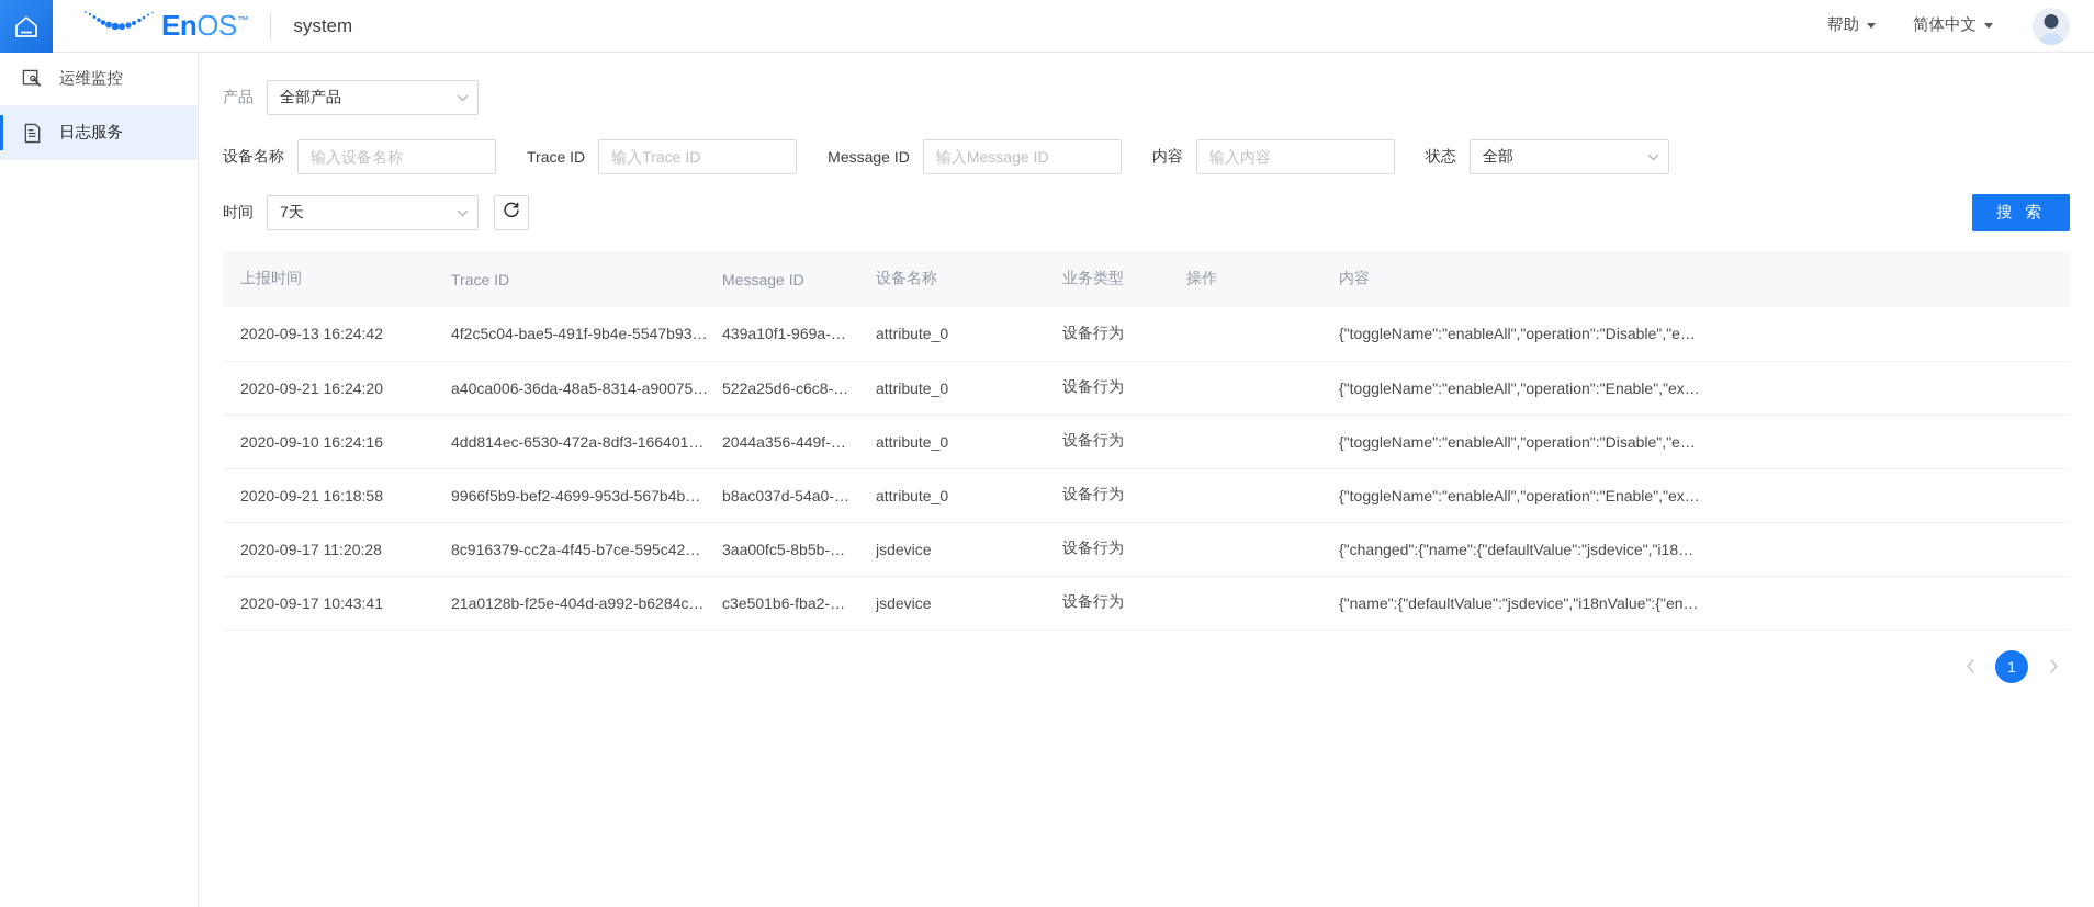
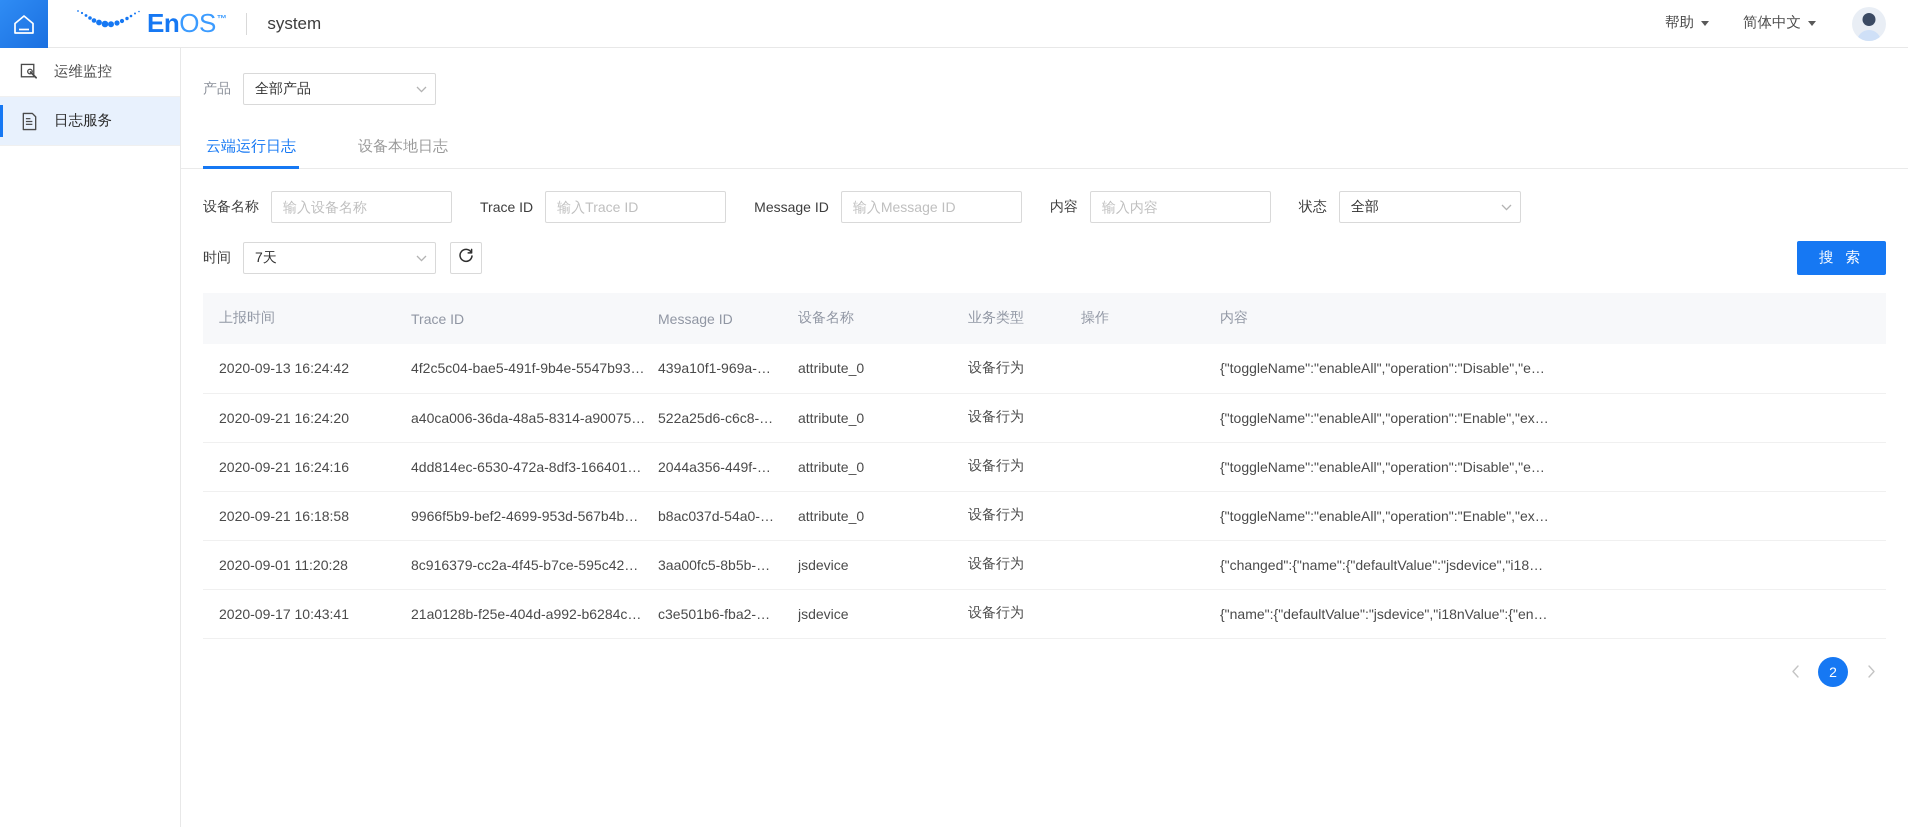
  En
  OS
  ™
  system
  帮助
  简体中文
  运维监控
  日志服务
  产品
  全部产品
+ 云端运行日志
+ 设备本地日志
  设备名称
  输入设备名称
  Trace ID
  输入Trace ID
  Message ID
  输入Message ID
  内容
  输入内容
  状态
  全部
  时间
  7天
  搜 索
  上报时间	Trace ID	Message ID	设备名称	业务类型	操作	内容
  2020-09-13 16:24:42	4f2c5c04-bae5-491f-9b4e-5547b93…	439a10f1-969a-…	attribute_0	设备行为		{"toggleName":"enableAll","operation":"Disable","e…
  2020-09-21 16:24:20	a40ca006-36da-48a5-8314-a90075…	522a25d6-c6c8-…	attribute_0	设备行为		{"toggleName":"enableAll","operation":"Enable","ex…
- 2020-09-10 16:24:16	4dd814ec-6530-472a-8df3-166401…	2044a356-449f-…	attribute_0	设备行为		{"toggleName":"enableAll","operation":"Disable","e…
+ 2020-09-21 16:24:16	4dd814ec-6530-472a-8df3-166401…	2044a356-449f-…	attribute_0	设备行为		{"toggleName":"enableAll","operation":"Disable","e…
  2020-09-21 16:18:58	9966f5b9-bef2-4699-953d-567b4b…	b8ac037d-54a0-…	attribute_0	设备行为		{"toggleName":"enableAll","operation":"Enable","ex…
- 2020-09-17 11:20:28	8c916379-cc2a-4f45-b7ce-595c42…	3aa00fc5-8b5b-…	jsdevice	设备行为		{"changed":{"name":{"defaultValue":"jsdevice","i18…
+ 2020-09-01 11:20:28	8c916379-cc2a-4f45-b7ce-595c42…	3aa00fc5-8b5b-…	jsdevice	设备行为		{"changed":{"name":{"defaultValue":"jsdevice","i18…
  2020-09-17 10:43:41	21a0128b-f25e-404d-a992-b6284c…	c3e501b6-fba2-…	jsdevice	设备行为		{"name":{"defaultValue":"jsdevice","i18nValue":{"en…
- 1
+ 2
